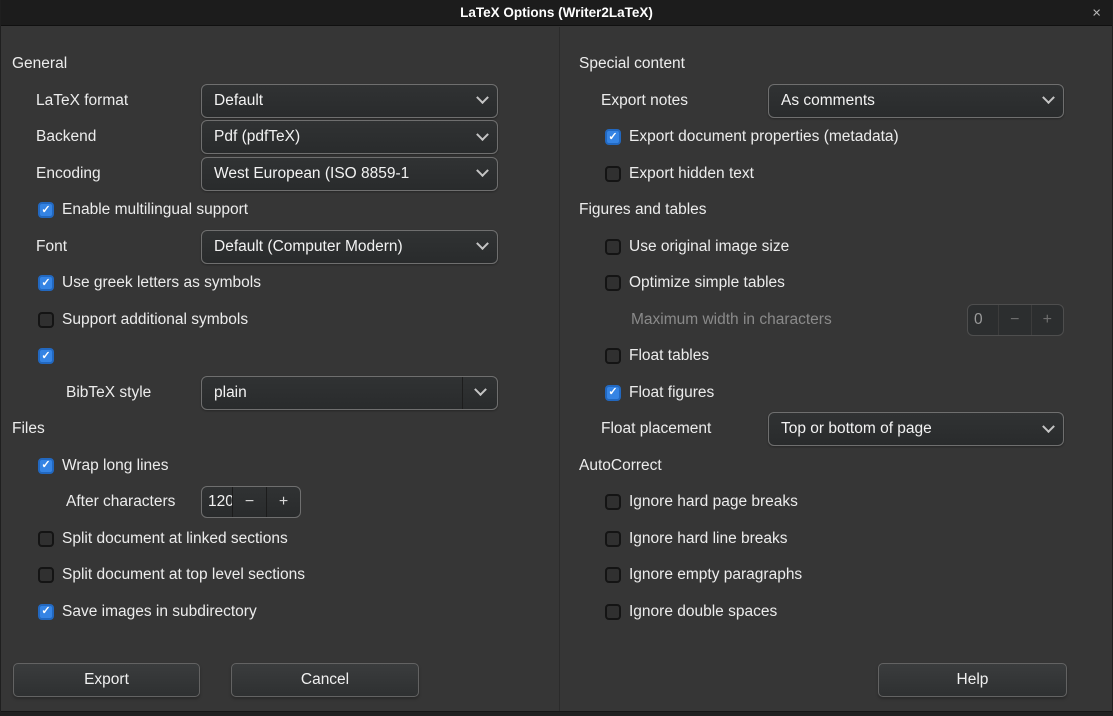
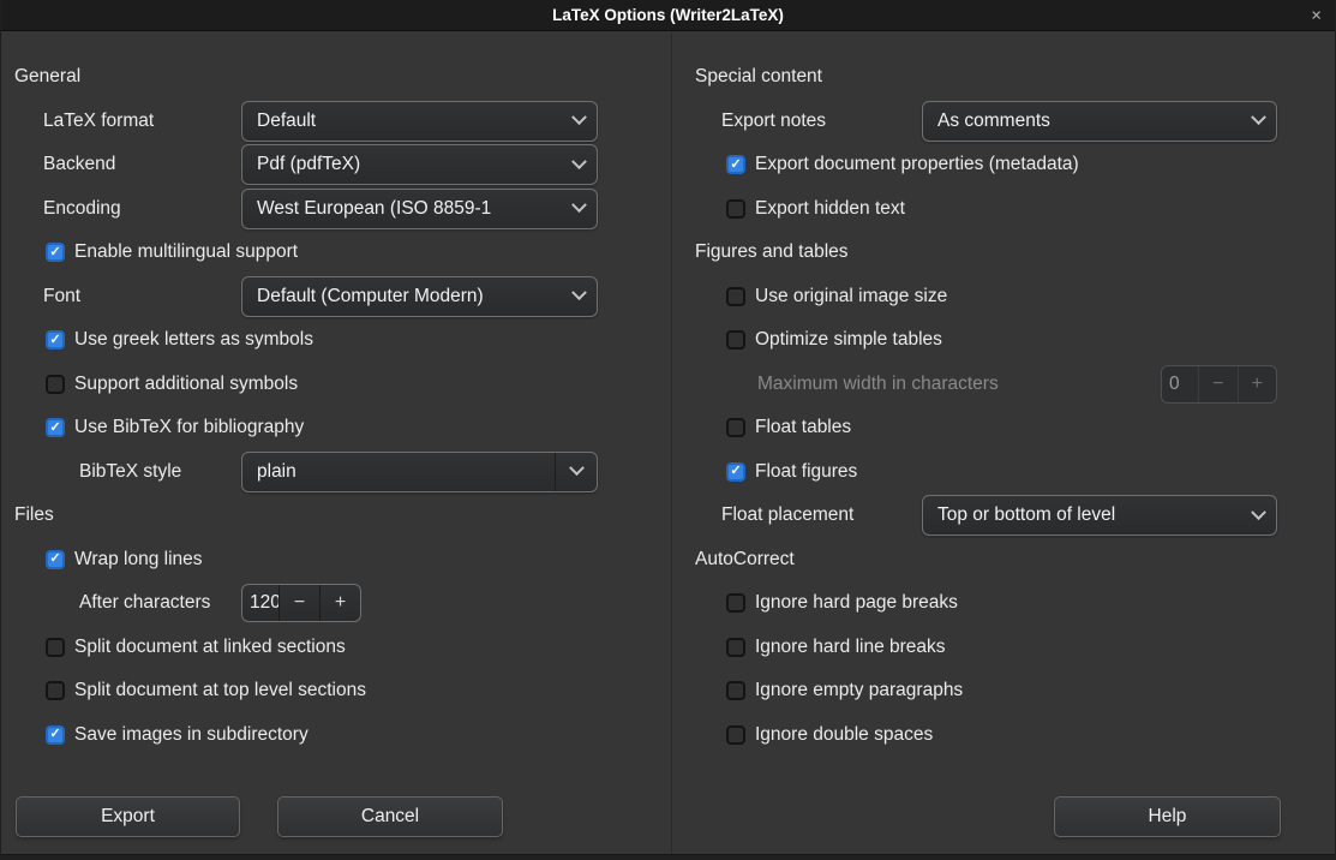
  LaTeX Options (Writer2LaTeX)
  ×
  General
  LaTeX format
  Default
  Backend
  Pdf (pdfTeX)
  Encoding
  West European (ISO 8859-1
  ✓
  Enable multilingual support
  Font
  Default (Computer Modern)
  ✓
  Use greek letters as symbols
  Support additional symbols
  ✓
+ Use BibTeX for bibliography
  BibTeX style
  plain
  Files
  ✓
  Wrap long lines
  After characters
  120
  −
  +
  Split document at linked sections
  Split document at top level sections
  ✓
  Save images in subdirectory
  Special content
  Export notes
  As comments
  ✓
  Export document properties (metadata)
  Export hidden text
  Figures and tables
  Use original image size
  Optimize simple tables
  Maximum width in characters
  0
  −
  +
  Float tables
  ✓
  Float figures
  Float placement
- Top or bottom of page
+ Top or bottom of level
  AutoCorrect
  Ignore hard page breaks
  Ignore hard line breaks
  Ignore empty paragraphs
  Ignore double spaces
  Export
  Cancel
  Help
